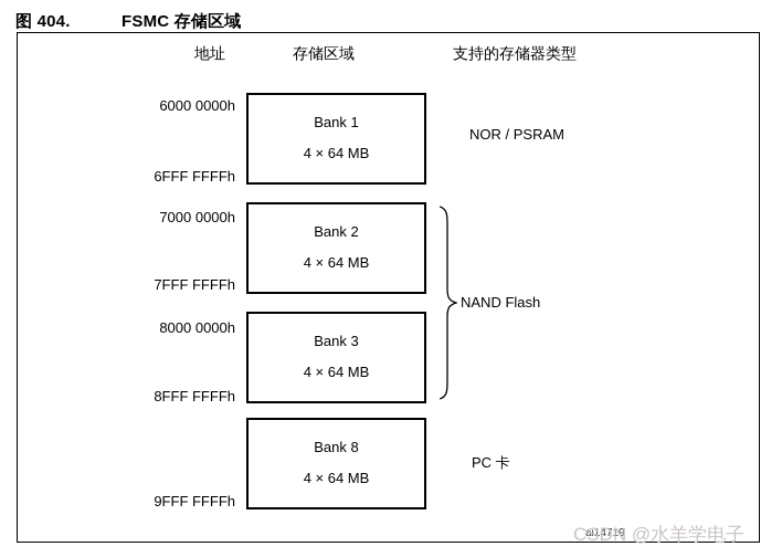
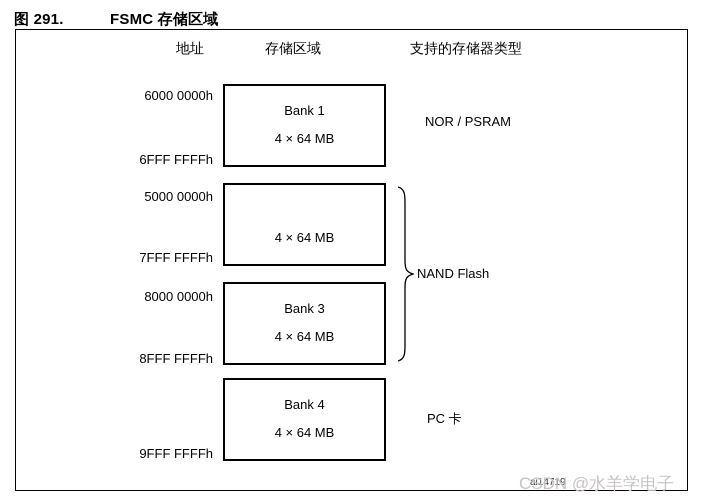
- 图 404.
+ 图 291.
  FSMC 存储区域
  地址
  存储区域
  支持的存储器类型
  6000 0000h
  6FFF FFFFh
  Bank 1
  4 × 64 MB
- 7000 0000h
+ 5000 0000h
  7FFF FFFFh
- Bank 2
  4 × 64 MB
  8000 0000h
  8FFF FFFFh
  Bank 3
  4 × 64 MB
  9FFF FFFFh
- Bank 8
+ Bank 4
  4 × 64 MB
  NOR / PSRAM
  NAND Flash
  PC 卡
  ai14719
  CSDN @水羊学电子
